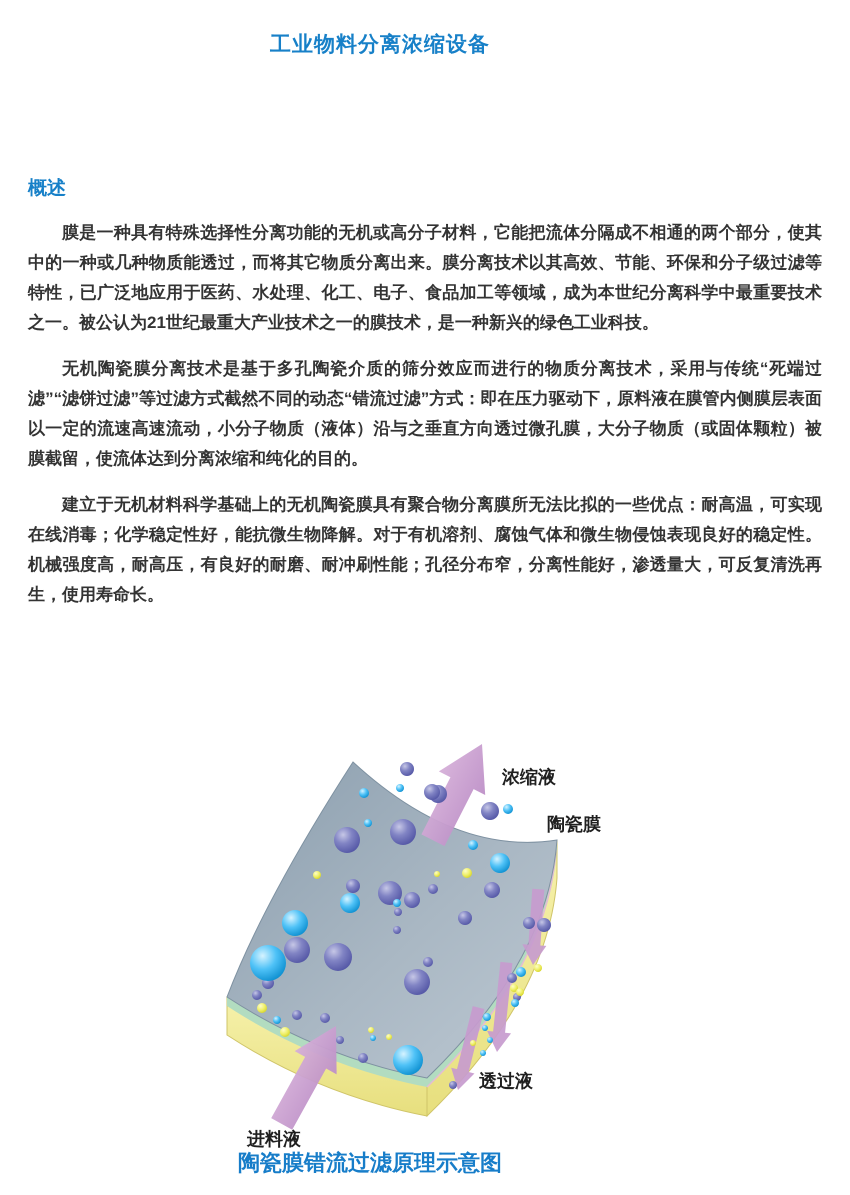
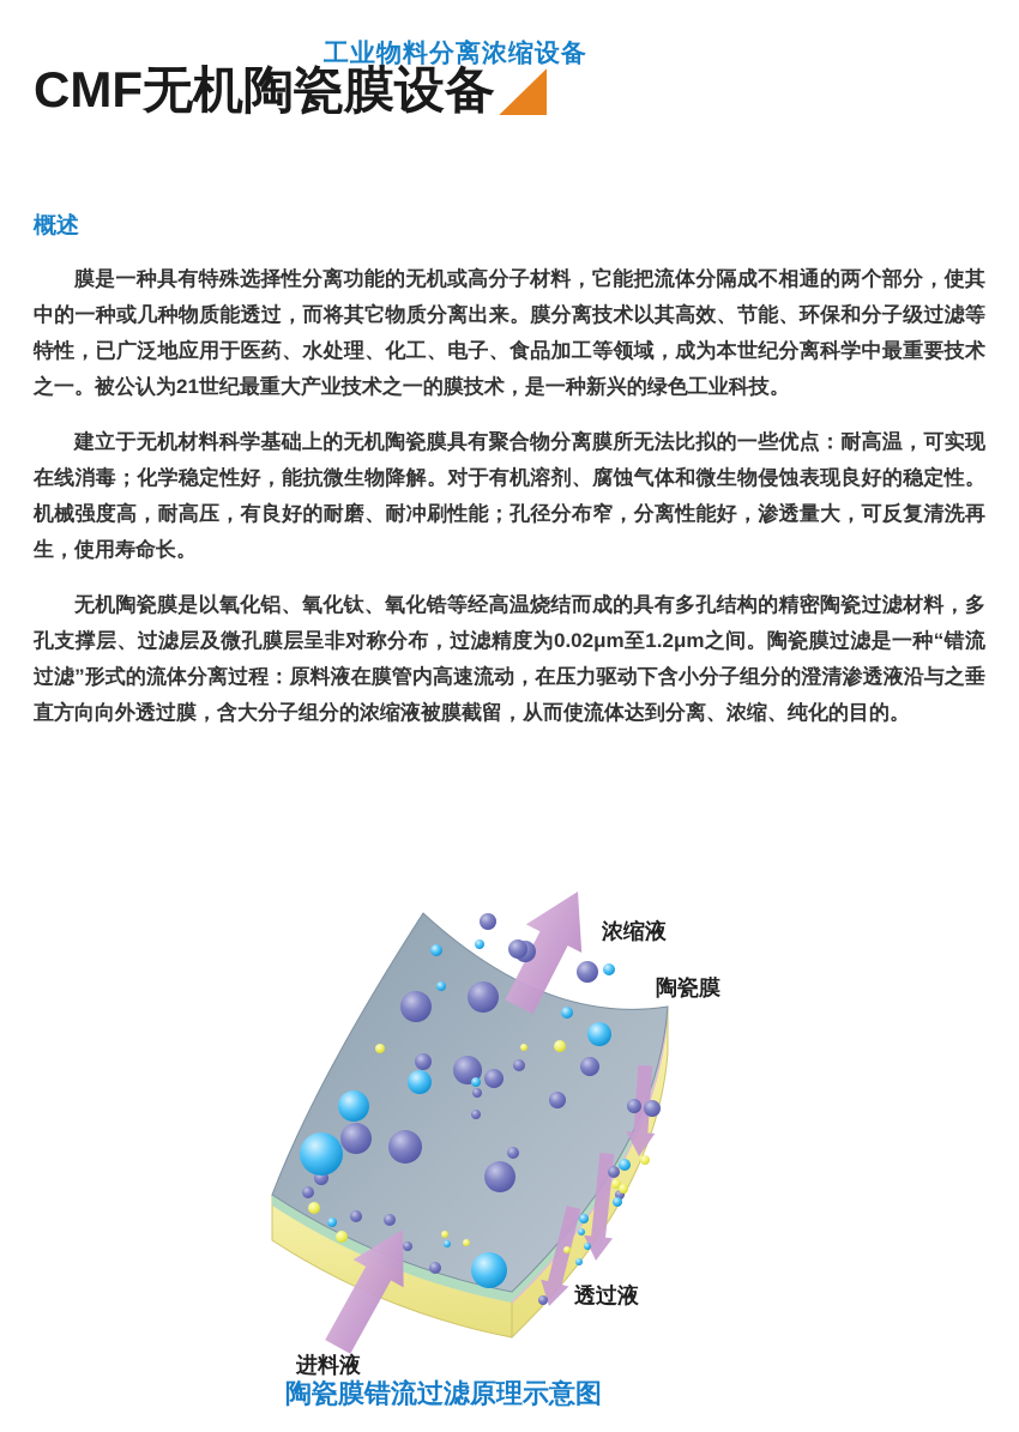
  工业物料分离浓缩设备
+ CMF无机陶瓷膜设备
  概述
  膜是一种具有特殊选择性分离功能的无机或高分子材料，它能把流体分隔成不相通的两个部分，使其中的一种或几种物质能透过，而将其它物质分离出来。膜分离技术以其高效、节能、环保和分子级过滤等特性，已广泛地应用于医药、水处理、化工、电子、食品加工等领域，成为本世纪分离科学中最重要技术之一。被公认为21世纪最重大产业技术之一的膜技术，是一种新兴的绿色工业科技。
- 无机陶瓷膜分离技术是基于多孔陶瓷介质的筛分效应而进行的物质分离技术，采用与传统“死端过滤”“滤饼过滤”等过滤方式截然不同的动态“错流过滤”方式：即在压力驱动下，原料液在膜管内侧膜层表面以一定的流速高速流动，小分子物质（液体）沿与之垂直方向透过微孔膜，大分子物质（或固体颗粒）被膜截留，使流体达到分离浓缩和纯化的目的。
  建立于无机材料科学基础上的无机陶瓷膜具有聚合物分离膜所无法比拟的一些优点：耐高温，可实现在线消毒；化学稳定性好，能抗微生物降解。对于有机溶剂、腐蚀气体和微生物侵蚀表现良好的稳定性。机械强度高，耐高压，有良好的耐磨、耐冲刷性能；孔径分布窄，分离性能好，渗透量大，可反复清洗再生，使用寿命长。
+ 无机陶瓷膜是以氧化铝、氧化钛、氧化锆等经高温烧结而成的具有多孔结构的精密陶瓷过滤材料，多孔支撑层、过滤层及微孔膜层呈非对称分布，过滤精度为0.02μm至1.2μm之间。陶瓷膜过滤是一种“错流过滤”形式的流体分离过程：原料液在膜管内高速流动，在压力驱动下含小分子组分的澄清渗透液沿与之垂直方向向外透过膜，含大分子组分的浓缩液被膜截留，从而使流体达到分离、浓缩、纯化的目的。
  浓缩液
  陶瓷膜
  透过液
  进料液
  陶瓷膜错流过滤原理示意图
